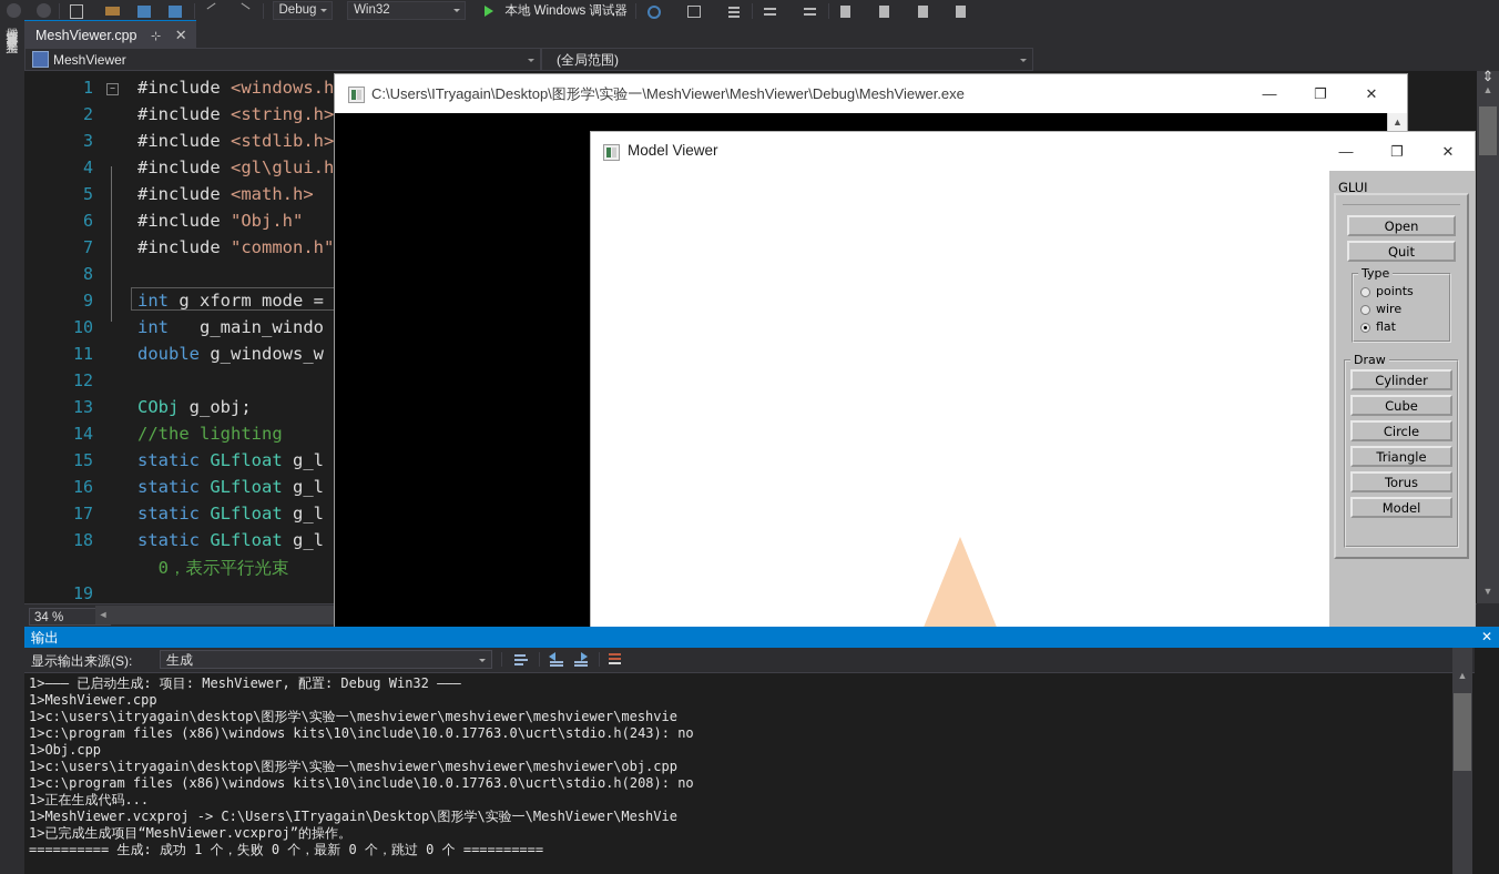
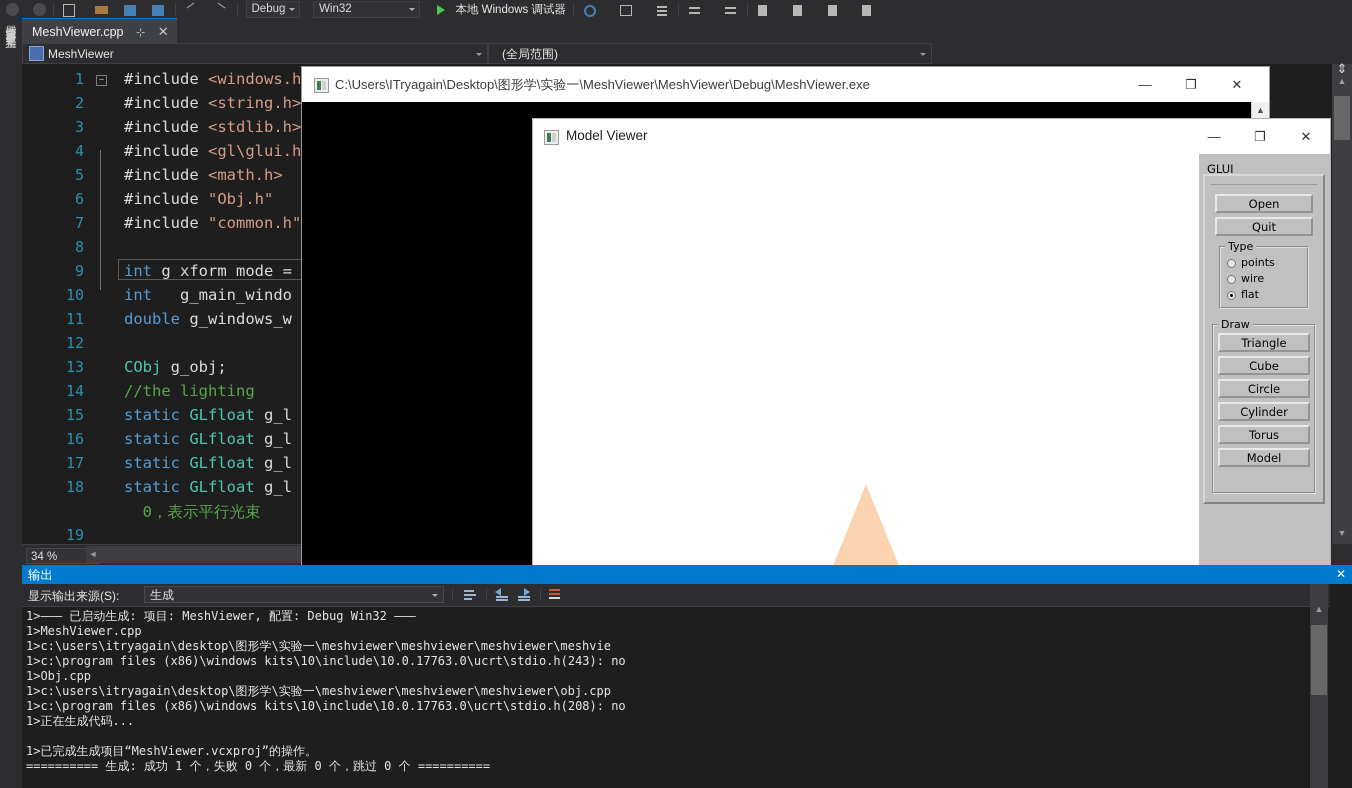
  Debug Win32 本地 Windows 调试器
  MeshViewer.cpp ⊹ ✕
  MeshViewer
  (全局范围)
  1
  −
  2
  3
  4
  5
  6
  7
  8
  9
  10
  11
  12
  13
  14
  15
  16
  17
  18
  19
  #include <windows.h
  #include <string.h>
  #include <stdlib.h>
  #include <gl\glui.h
  #include <math.h>
  #include "Obj.h"
  #include "common.h"
  int g_xform_mode =
  int g_main_windo
  double g_windows_w
  CObj g_obj;
  //the lighting
  static GLfloat g_l
  static GLfloat g_l
  static GLfloat g_l
  static GLfloat g_l
  0，表示平行光束
  34 %
  ◄
  ⇕
  ▲
  ▼
  C:\Users\ITryagain\Desktop\图形学\实验一\MeshViewer\MeshViewer\Debug\MeshViewer.exe
  —
  ❐
  ✕
  ▲
  Model Viewer
  —
  ❐
  ✕
  GLUI
  Open
  Quit
  Type
  points
  wire
  flat
  Draw
- Cylinder
+ Triangle
  Cube
  Circle
- Triangle
+ Cylinder
  Torus
  Model
  输出
  显示输出来源(S):
  生成
  1>——— 已启动生成: 项目: MeshViewer, 配置: Debug Win32 ———
  1>MeshViewer.cpp
  1>c:\users\itryagain\desktop\图形学\实验一\meshviewer\meshviewer\meshviewer\meshvie
  1>c:\program files (x86)\windows kits\10\include\10.0.17763.0\ucrt\stdio.h(243): no
  1>Obj.cpp
  1>c:\users\itryagain\desktop\图形学\实验一\meshviewer\meshviewer\meshviewer\obj.cpp
  1>c:\program files (x86)\windows kits\10\include\10.0.17763.0\ucrt\stdio.h(208): no
  1>正在生成代码...
- 1>MeshViewer.vcxproj -> C:\Users\ITryagain\Desktop\图形学\实验一\MeshViewer\MeshVie
  1>已完成生成项目“MeshViewer.vcxproj”的操作。
  ========== 生成: 成功 1 个，失败 0 个，最新 0 个，跳过 0 个 ==========
  ✕
  ▲
